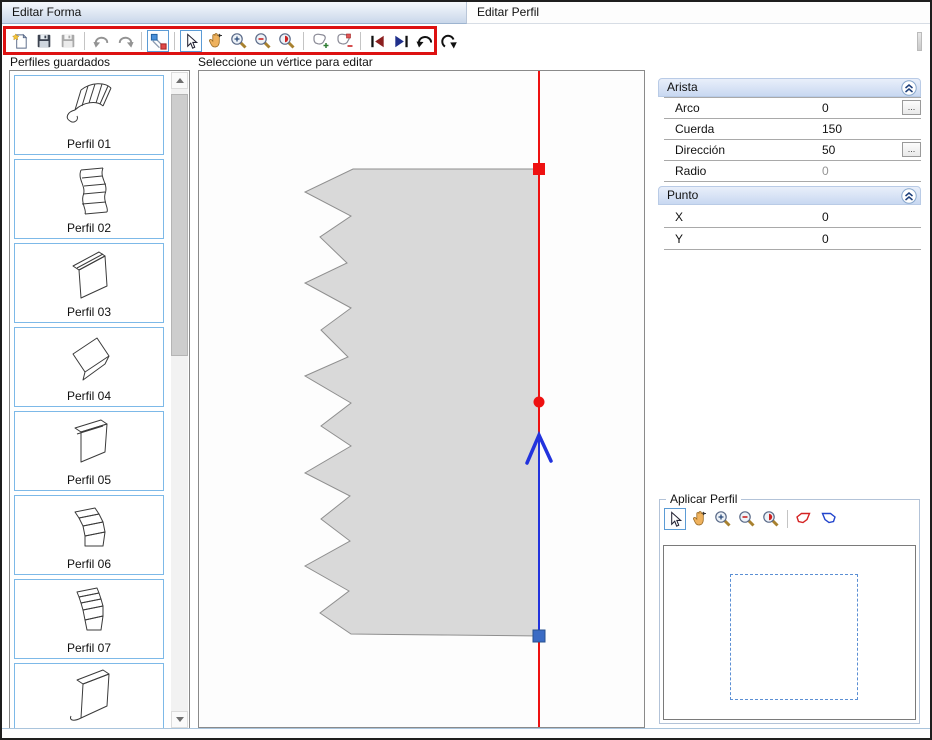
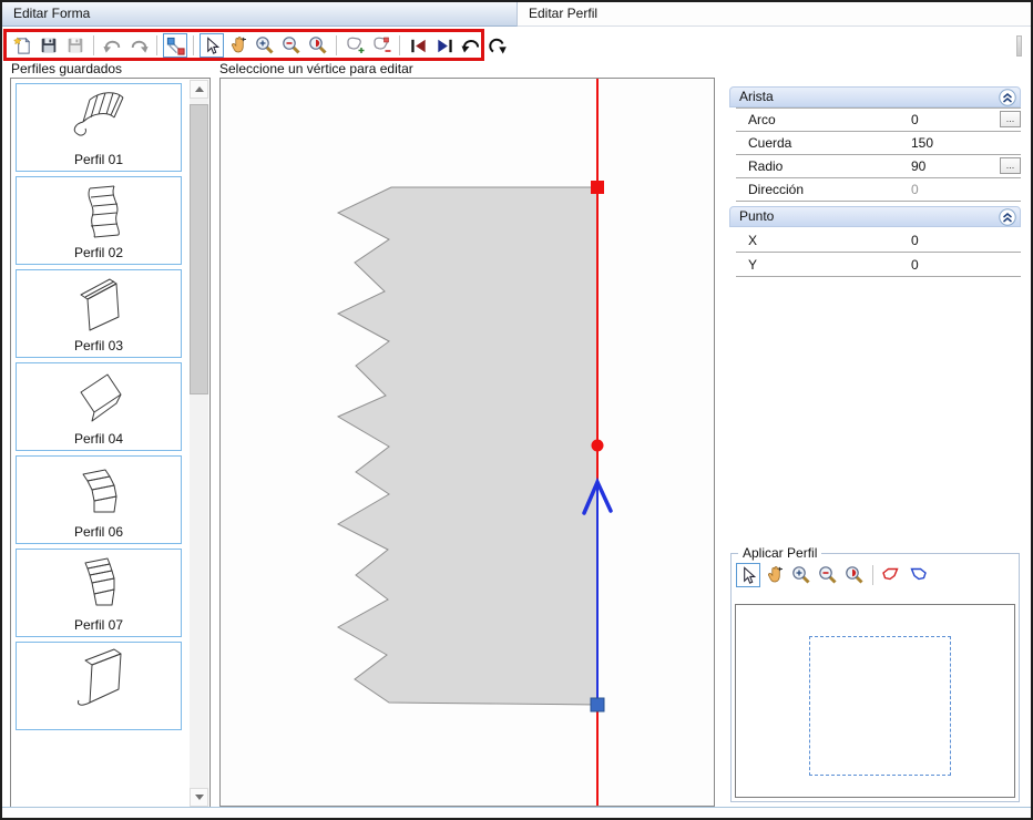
  Editar Forma
  Editar Perfil
  Perfiles guardados
  Seleccione un vértice para editar
  Perfil 01
  Perfil 02
  Perfil 03
  Perfil 04
- Perfil 05
  Perfil 06
  Perfil 07
  Arista
  Arco
  0
  ...
  Cuerda
  150
- Dirección
+ Radio
- 50
+ 90
  ...
- Radio
+ Dirección
  0
  Punto
  X
  0
  Y
  0
  Aplicar Perfil
